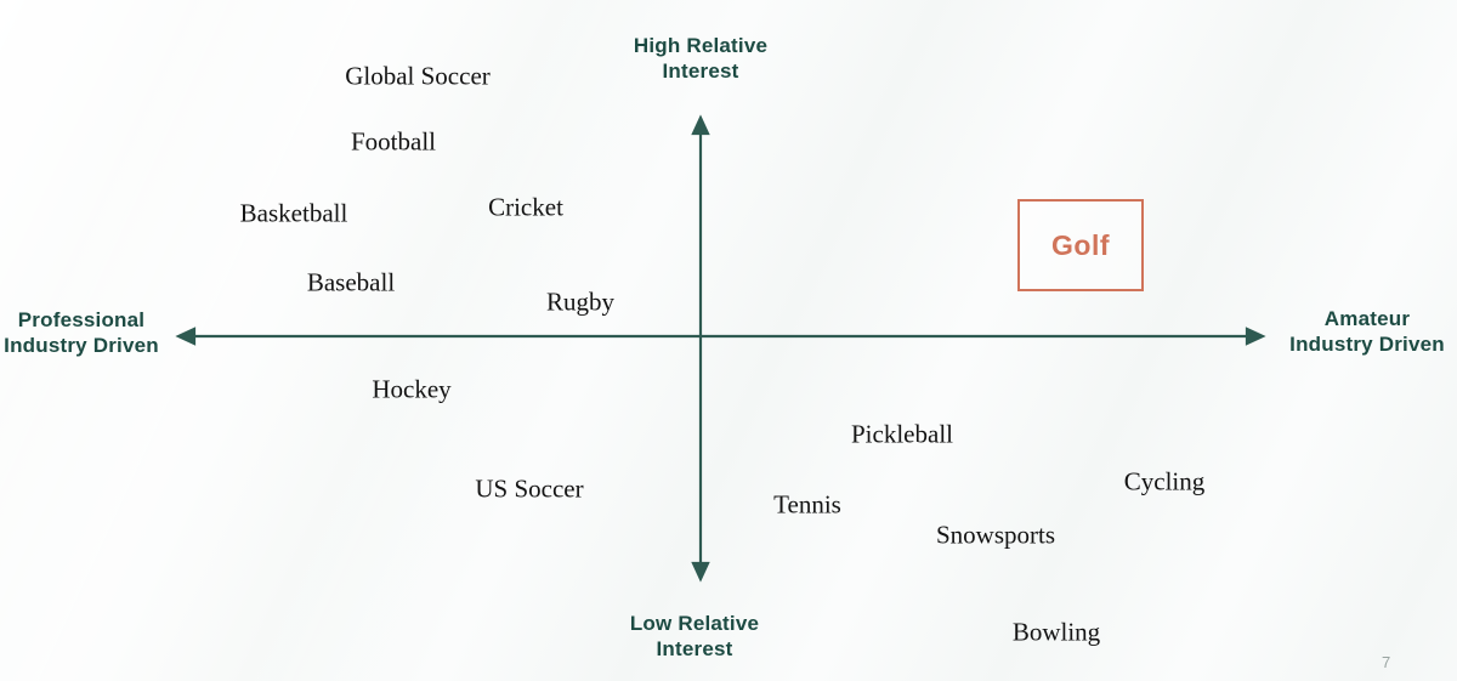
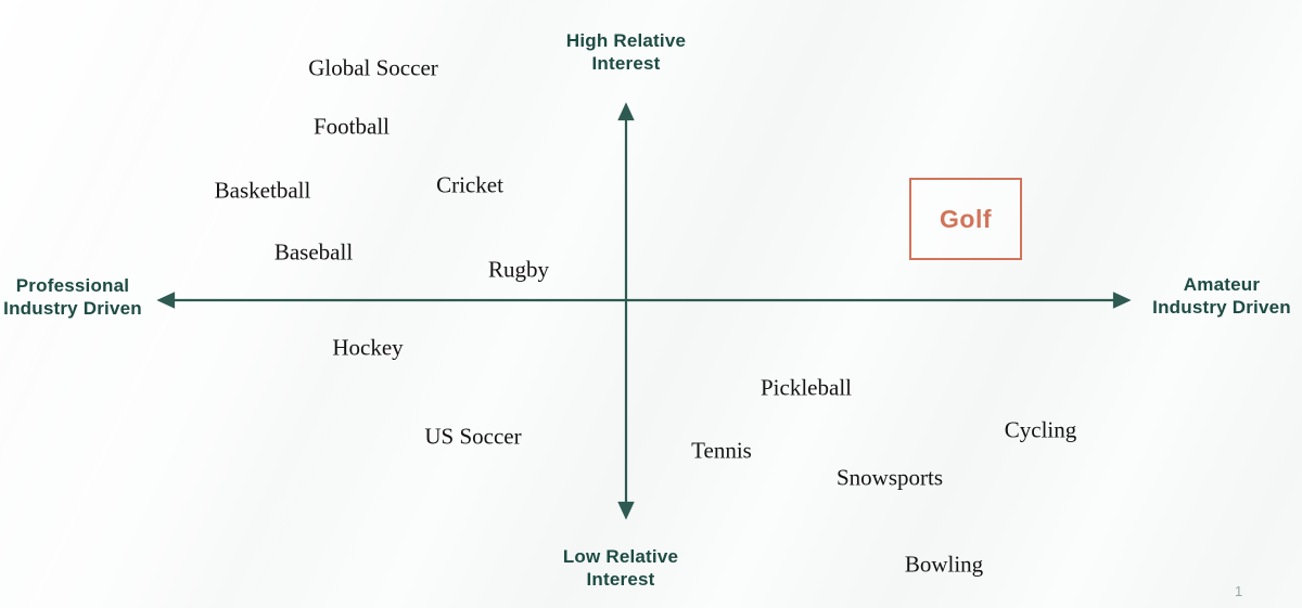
  High Relative
  Interest
  Low Relative
  Interest
  Professional
  Industry Driven
  Amateur
  Industry Driven
  Global Soccer
  Football
  Basketball
  Cricket
  Baseball
  Rugby
  Golf
  Hockey
  Pickleball
  US Soccer
  Tennis
  Cycling
  Snowsports
  Bowling
- 7
+ 1
